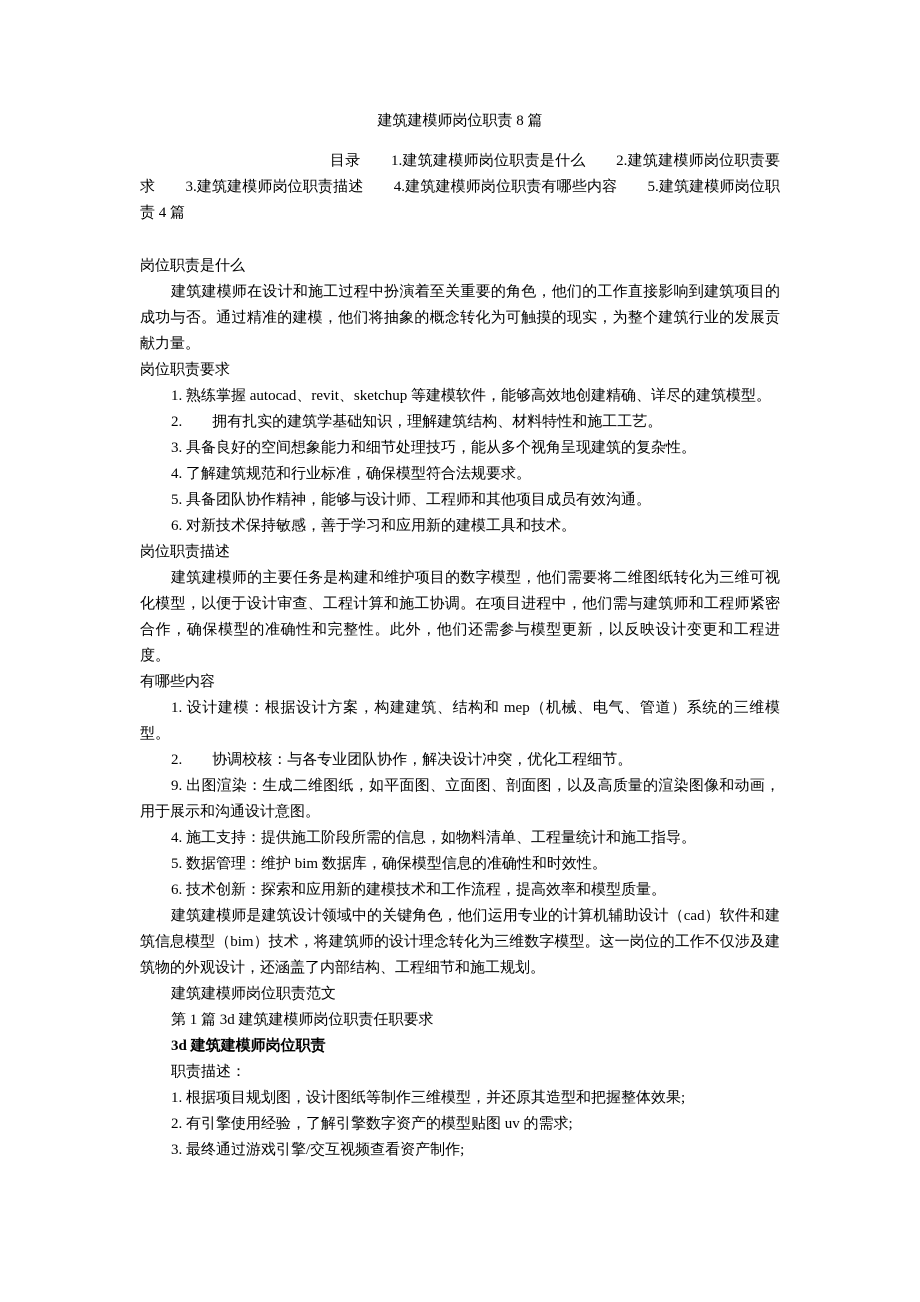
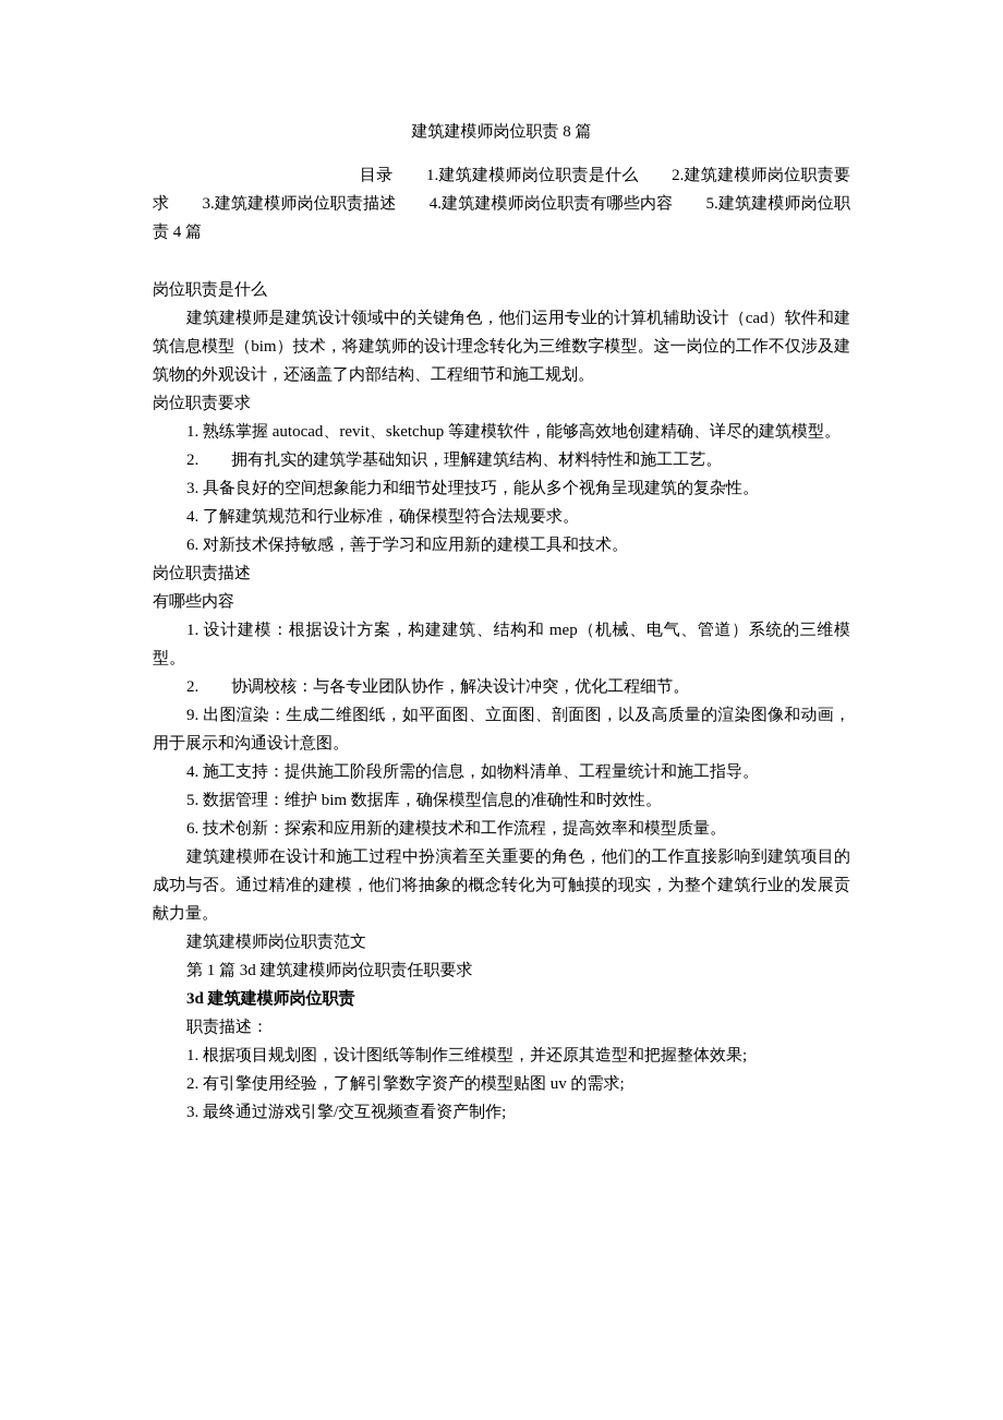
  建筑建模师岗位职责 8 篇
  目录 1.建筑建模师岗位职责是什么 2.建筑建模师岗位职责要求 3.建筑建模师岗位职责描述 4.建筑建模师岗位职责有哪些内容 5.建筑建模师岗位职责 4 篇
  岗位职责是什么
- 建筑建模师在设计和施工过程中扮演着至关重要的角色，他们的工作直接影响到建筑项目的成功与否。通过精准的建模，他们将抽象的概念转化为可触摸的现实，为整个建筑行业的发展贡献力量。
+ 建筑建模师是建筑设计领域中的关键角色，他们运用专业的计算机辅助设计（cad）软件和建筑信息模型（bim）技术，将建筑师的设计理念转化为三维数字模型。这一岗位的工作不仅涉及建筑物的外观设计，还涵盖了内部结构、工程细节和施工规划。
  岗位职责要求
  1. 熟练掌握 autocad、revit、sketchup 等建模软件，能够高效地创建精确、详尽的建筑模型。
  2. 拥有扎实的建筑学基础知识，理解建筑结构、材料特性和施工工艺。
  3. 具备良好的空间想象能力和细节处理技巧，能从多个视角呈现建筑的复杂性。
  4. 了解建筑规范和行业标准，确保模型符合法规要求。
- 5. 具备团队协作精神，能够与设计师、工程师和其他项目成员有效沟通。
  6. 对新技术保持敏感，善于学习和应用新的建模工具和技术。
  岗位职责描述
- 建筑建模师的主要任务是构建和维护项目的数字模型，他们需要将二维图纸转化为三维可视化模型，以便于设计审查、工程计算和施工协调。在项目进程中，他们需与建筑师和工程师紧密合作，确保模型的准确性和完整性。此外，他们还需参与模型更新，以反映设计变更和工程进度。
  有哪些内容
  1. 设计建模：根据设计方案，构建建筑、结构和 mep（机械、电气、管道）系统的三维模型。
  2. 协调校核：与各专业团队协作，解决设计冲突，优化工程细节。
  9. 出图渲染：生成二维图纸，如平面图、立面图、剖面图，以及高质量的渲染图像和动画，用于展示和沟通设计意图。
  4. 施工支持：提供施工阶段所需的信息，如物料清单、工程量统计和施工指导。
  5. 数据管理：维护 bim 数据库，确保模型信息的准确性和时效性。
  6. 技术创新：探索和应用新的建模技术和工作流程，提高效率和模型质量。
- 建筑建模师是建筑设计领域中的关键角色，他们运用专业的计算机辅助设计（cad）软件和建筑信息模型（bim）技术，将建筑师的设计理念转化为三维数字模型。这一岗位的工作不仅涉及建筑物的外观设计，还涵盖了内部结构、工程细节和施工规划。
+ 建筑建模师在设计和施工过程中扮演着至关重要的角色，他们的工作直接影响到建筑项目的成功与否。通过精准的建模，他们将抽象的概念转化为可触摸的现实，为整个建筑行业的发展贡献力量。
  建筑建模师岗位职责范文
  第 1 篇 3d 建筑建模师岗位职责任职要求
  3d 建筑建模师岗位职责
  职责描述：
  1. 根据项目规划图，设计图纸等制作三维模型，并还原其造型和把握整体效果;
  2. 有引擎使用经验，了解引擎数字资产的模型贴图 uv 的需求;
  3. 最终通过游戏引擎/交互视频查看资产制作;
